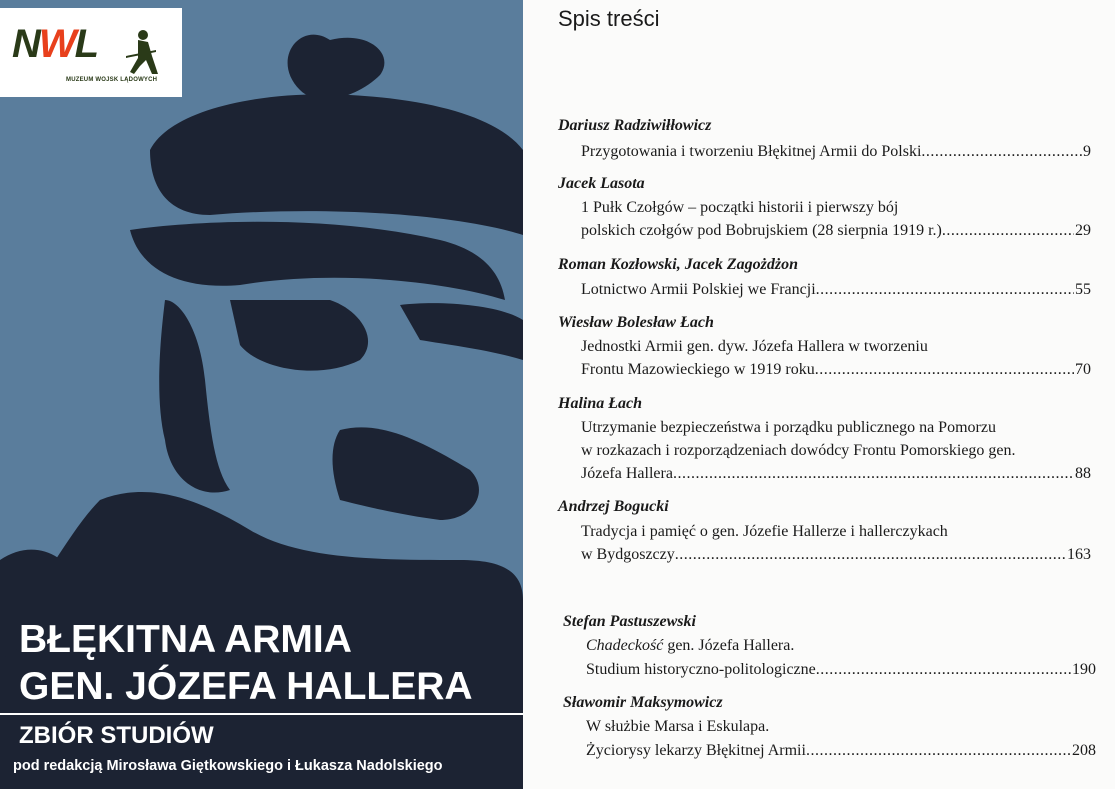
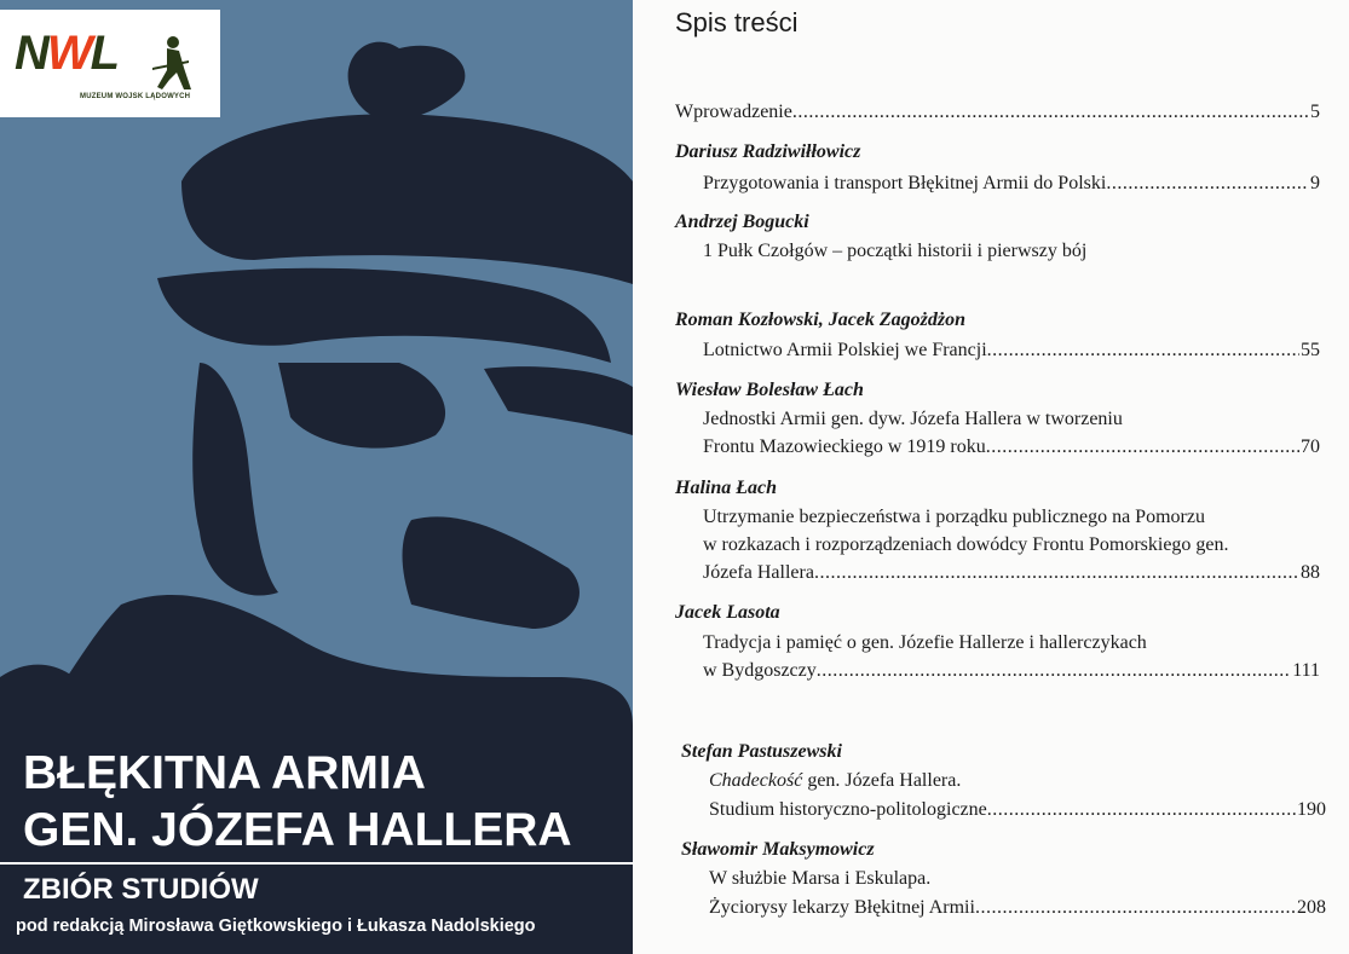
  NWL
  BŁĘKITNA ARMIA
  GEN. JÓZEFA HALLERA
  ZBIÓR STUDIÓW
  pod redakcją Mirosława Giętkowskiego i Łukasza Nadolskiego
  Spis treści
+ Wprowadzenie
+ 5
  Dariusz Radziwiłłowicz
- Przygotowania i tworzeniu Błękitnej Armii do Polski
+ Przygotowania i transport Błękitnej Armii do Polski
  9
- Jacek Lasota
+ Andrzej Bogucki
  1 Pułk Czołgów – początki historii i pierwszy bój
- polskich czołgów pod Bobrujskiem (28 sierpnia 1919 r.)
- 29
  Roman Kozłowski, Jacek Zagożdżon
  Lotnictwo Armii Polskiej we Francji
  55
  Wiesław Bolesław Łach
  Jednostki Armii gen. dyw. Józefa Hallera w tworzeniu
  Frontu Mazowieckiego w 1919 roku
  70
  Halina Łach
  Utrzymanie bezpieczeństwa i porządku publicznego na Pomorzu
  w rozkazach i rozporządzeniach dowódcy Frontu Pomorskiego gen.
  Józefa Hallera
  88
- Andrzej Bogucki
+ Jacek Lasota
  Tradycja i pamięć o gen. Józefie Hallerze i hallerczykach
  w Bydgoszczy
- 163
+ 111
  Stefan Pastuszewski
  Chadeckość gen. Józefa Hallera.
  Studium historyczno-politologiczne
  190
  Sławomir Maksymowicz
  W służbie Marsa i Eskulapa.
  Życiorysy lekarzy Błękitnej Armii
  208
